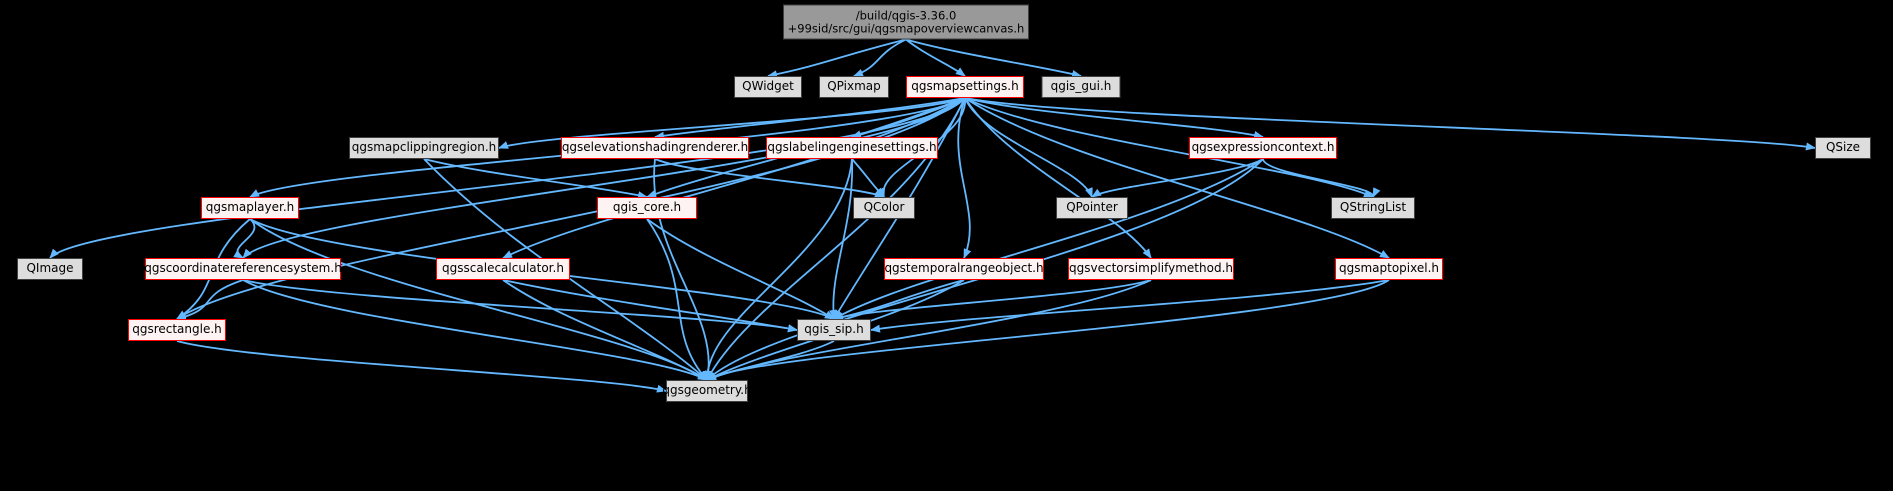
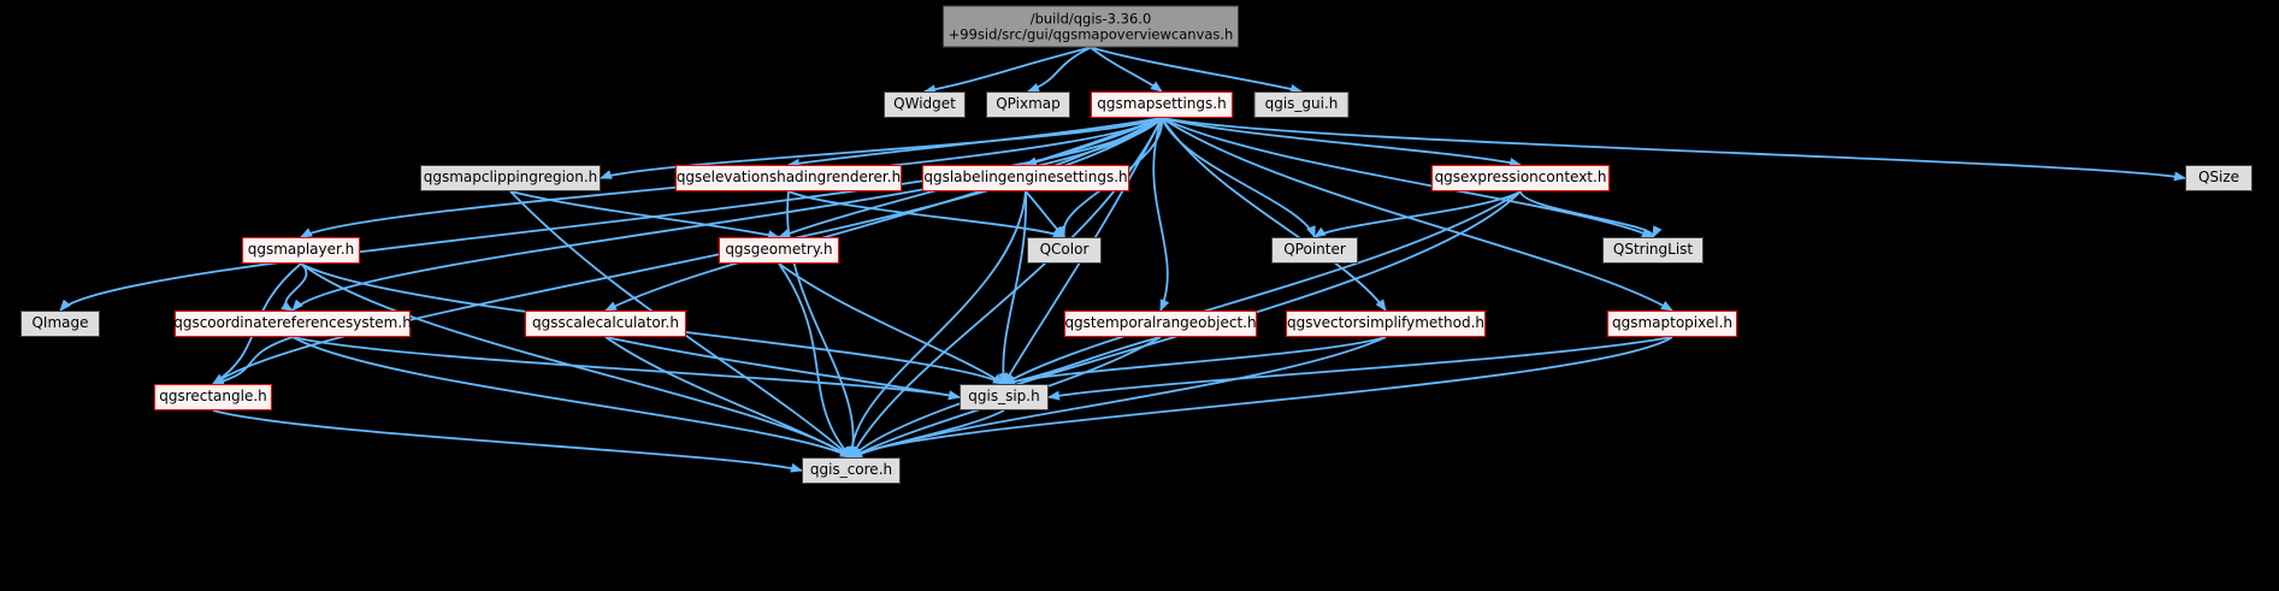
  /build/qgis-3.36.0
  +99sid/src/gui/qgsmapoverviewcanvas.h
  QWidget
  QPixmap
  qgsmapsettings.h
  qgis_gui.h
  qgsmapclippingregion.h
  qgselevationshadingrenderer.h
  qgslabelingenginesettings.h
  qgsexpressioncontext.h
  QSize
  qgsmaplayer.h
- qgis_core.h
+ qgsgeometry.h
  QColor
  QPointer
  QStringList
  QImage
  qgscoordinatereferencesystem.h
  qgsscalecalculator.h
  qgstemporalrangeobject.h
  qgsvectorsimplifymethod.h
  qgsmaptopixel.h
  qgsrectangle.h
  qgis_sip.h
- qgsgeometry.h
+ qgis_core.h
